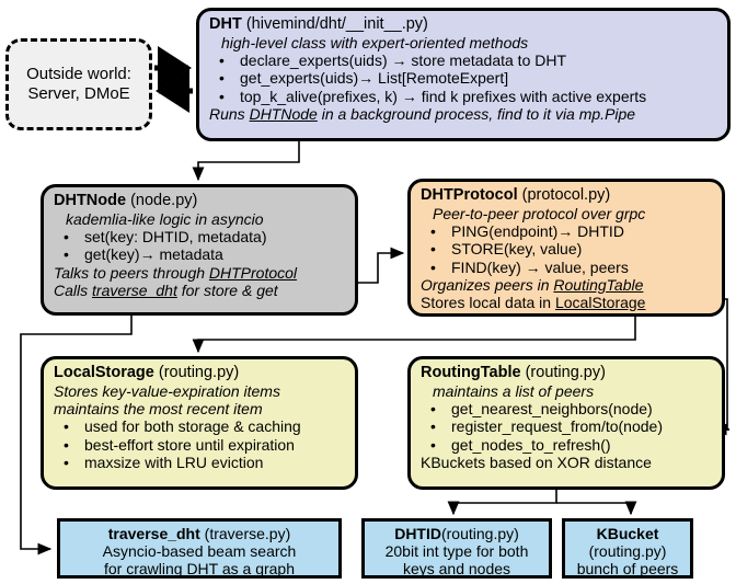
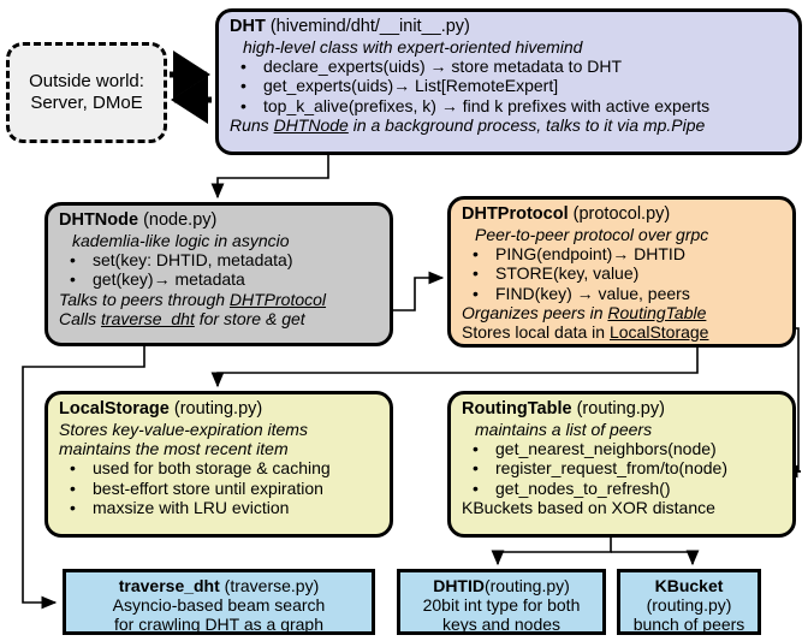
  Outside world:
  Server, DMoE
  DHT (hivemind/dht/__init__.py)
- high-level class with expert-oriented methods
+ high-level class with expert-oriented hivemind
  declare_experts(uids) → store metadata to DHT
  get_experts(uids)→ List[RemoteExpert]
  top_k_alive(prefixes, k) → find k prefixes with active experts
- Runs DHTNode in a background process, find to it via mp.Pipe
+ Runs DHTNode in a background process, talks to it via mp.Pipe
  DHTNode (node.py)
  kademlia-like logic in asyncio
  set(key: DHTID, metadata)
  get(key)→ metadata
  Talks to peers through DHTProtocol
  Calls traverse_dht for store & get
  DHTProtocol (protocol.py)
  Peer-to-peer protocol over grpc
  PING(endpoint)→ DHTID
  STORE(key, value)
  FIND(key) → value, peers
  Organizes peers in RoutingTable
  Stores local data in LocalStorage
  LocalStorage (routing.py)
  Stores key-value-expiration items
  maintains the most recent item
  used for both storage & caching
  best-effort store until expiration
  maxsize with LRU eviction
  RoutingTable (routing.py)
  maintains a list of peers
  get_nearest_neighbors(node)
  register_request_from/to(node)
  get_nodes_to_refresh()
  KBuckets based on XOR distance
  traverse_dht (traverse.py)
  Asyncio-based beam search
  for crawling DHT as a graph
  DHTID(routing.py)
  20bit int type for both
  keys and nodes
  KBucket
  (routing.py)
  bunch of peers
